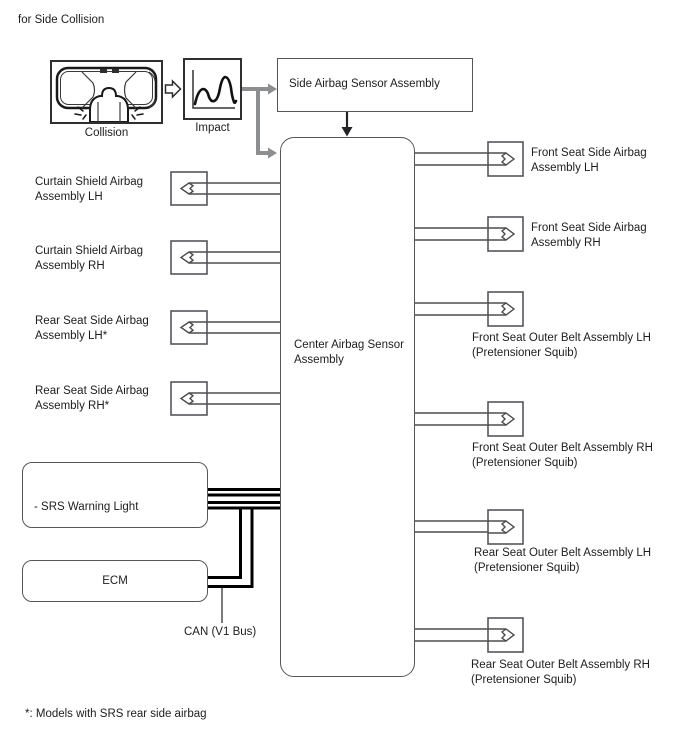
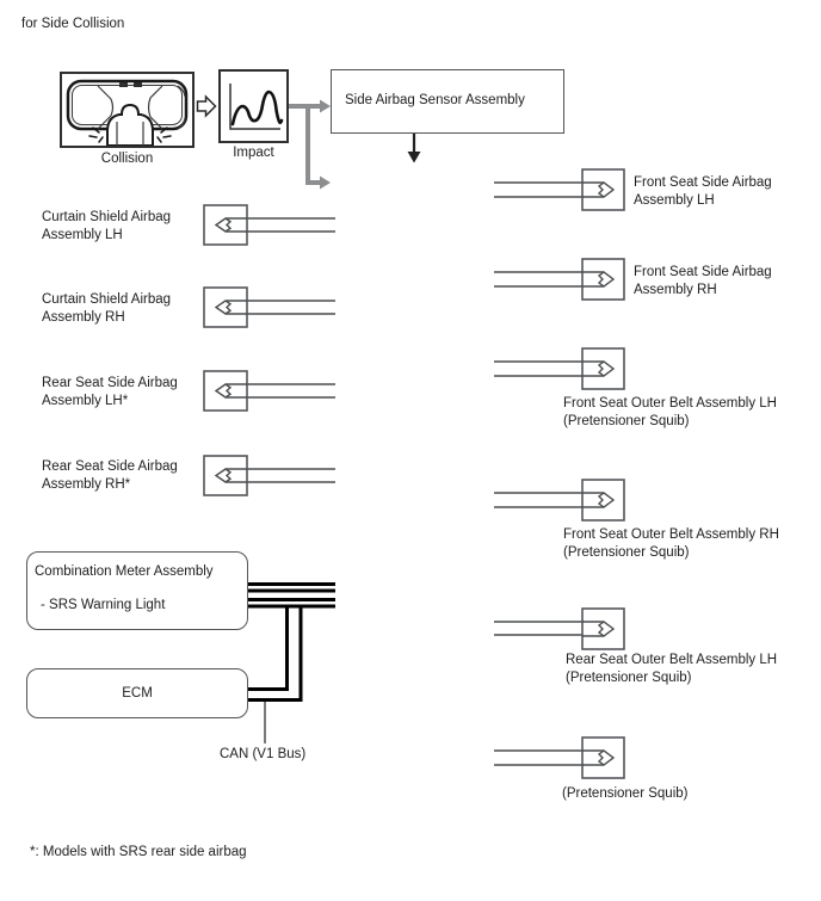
  for Side Collision
  *: Models with SRS rear side airbag
  Collision
  Impact
  Side Airbag Sensor Assembly
- Center Airbag Sensor
- Assembly
  Curtain Shield Airbag
  Assembly LH
  Curtain Shield Airbag
  Assembly RH
  Rear Seat Side Airbag
  Assembly LH*
  Rear Seat Side Airbag
  Assembly RH*
  Front Seat Side Airbag
  Assembly LH
  Front Seat Side Airbag
  Assembly RH
  Front Seat Outer Belt Assembly LH
  (Pretensioner Squib)
  Front Seat Outer Belt Assembly RH
  (Pretensioner Squib)
  Rear Seat Outer Belt Assembly LH
  (Pretensioner Squib)
- Rear Seat Outer Belt Assembly RH
  (Pretensioner Squib)
+ Combination Meter Assembly
  - SRS Warning Light
  ECM
  CAN (V1 Bus)
